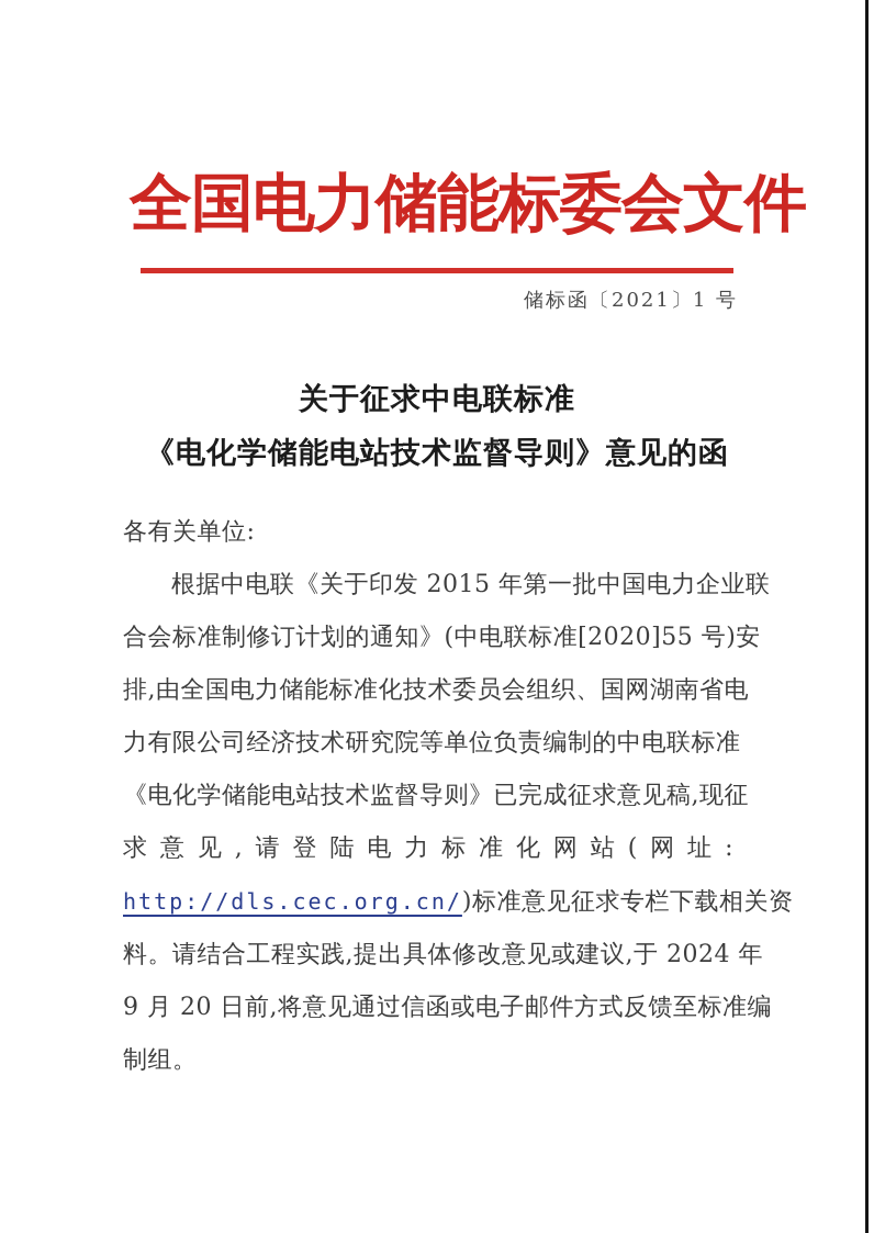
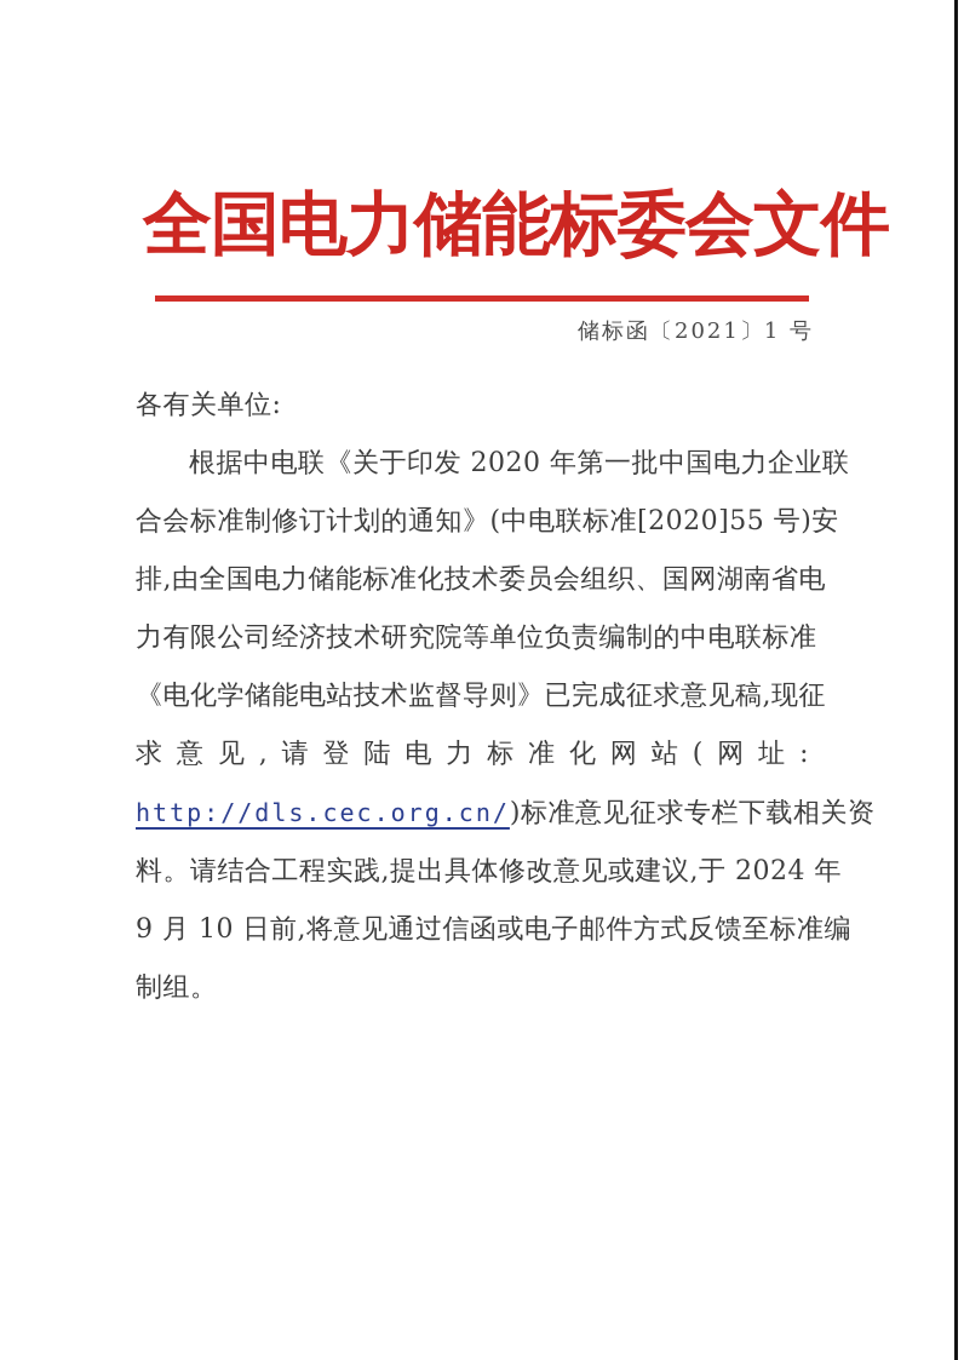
  全国电力储能标委会文件
  储标函〔2021〕1 号
- 关于征求中电联标准
- 《电化学储能电站技术监督导则》意见的函
  各有关单位:
- 根据中电联《关于印发 2015 年第一批中国电力企业联
+ 根据中电联《关于印发 2020 年第一批中国电力企业联
  合会标准制修订计划的通知》(中电联标准[2020]55 号)安
  排,由全国电力储能标准化技术委员会组织、国网湖南省电
  力有限公司经济技术研究院等单位负责编制的中电联标准
  《电化学储能电站技术监督导则》已完成征求意见稿,现征
  求意见,请登陆电力标准化网站(网址:
  http://dls.cec.org.cn/)标准意见征求专栏下载相关资
  料。请结合工程实践,提出具体修改意见或建议,于 2024 年
- 9 月 20 日前,将意见通过信函或电子邮件方式反馈至标准编
+ 9 月 10 日前,将意见通过信函或电子邮件方式反馈至标准编
  制组。
